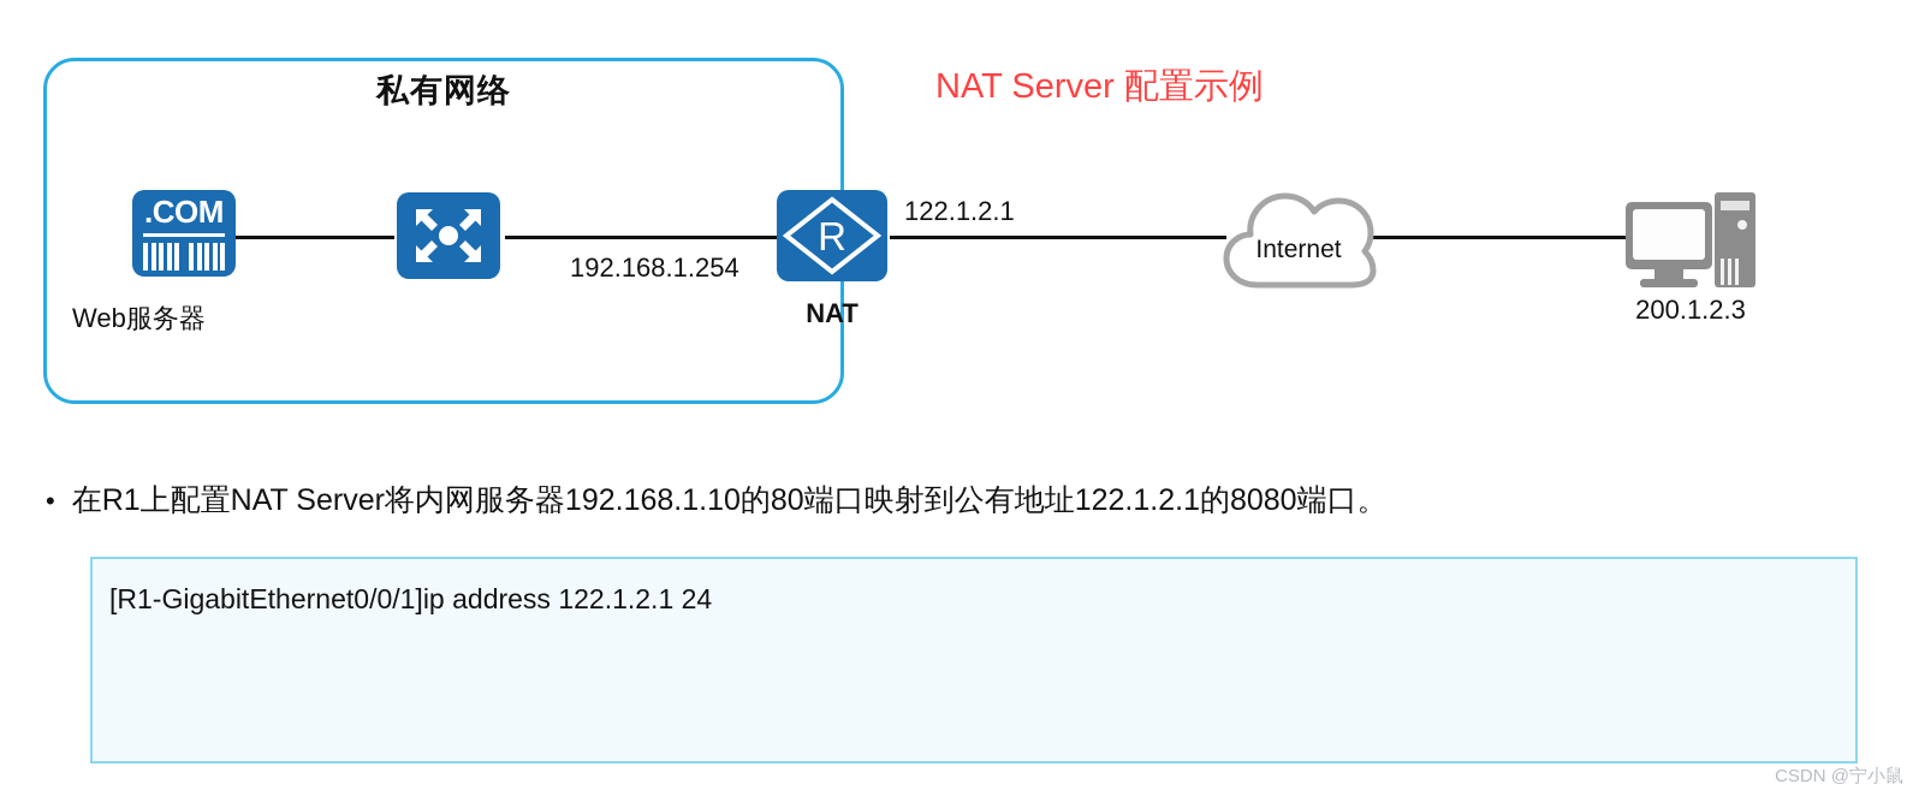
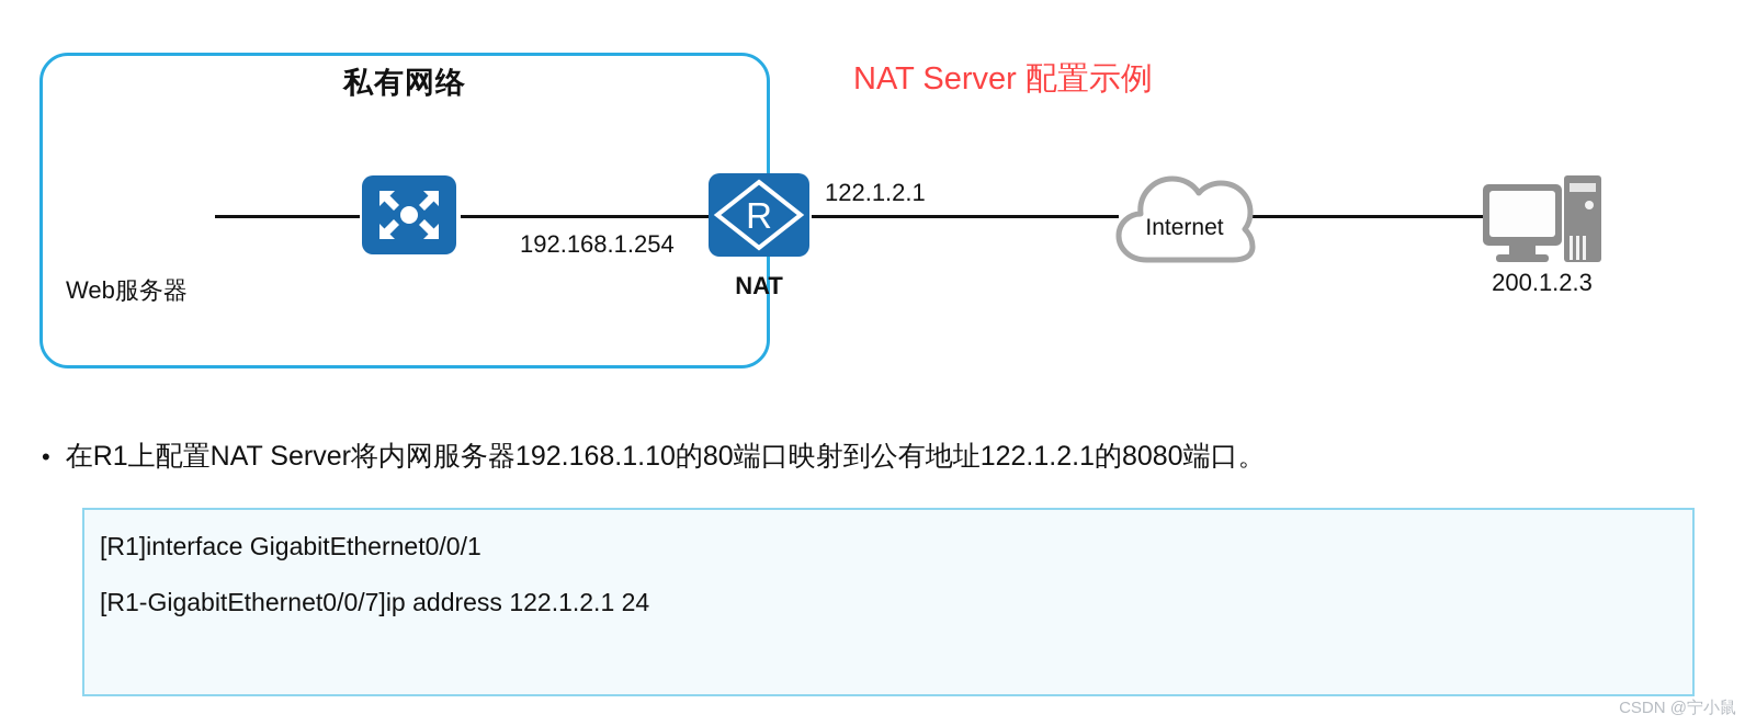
  私有网络
  NAT Server 配置示例
- .COM
  Web服务器
  R
  NAT
  Internet
  200.1.2.3
  192.168.1.254
  122.1.2.1
  •
  在R1上配置NAT Server将内网服务器192.168.1.10的80端口映射到公有地址122.1.2.1的8080端口。
+ [R1]interface GigabitEthernet0/0/1
- [R1-GigabitEthernet0/0/1]ip address 122.1.2.1 24
+ [R1-GigabitEthernet0/0/7]ip address 122.1.2.1 24
  CSDN @宁小鼠
